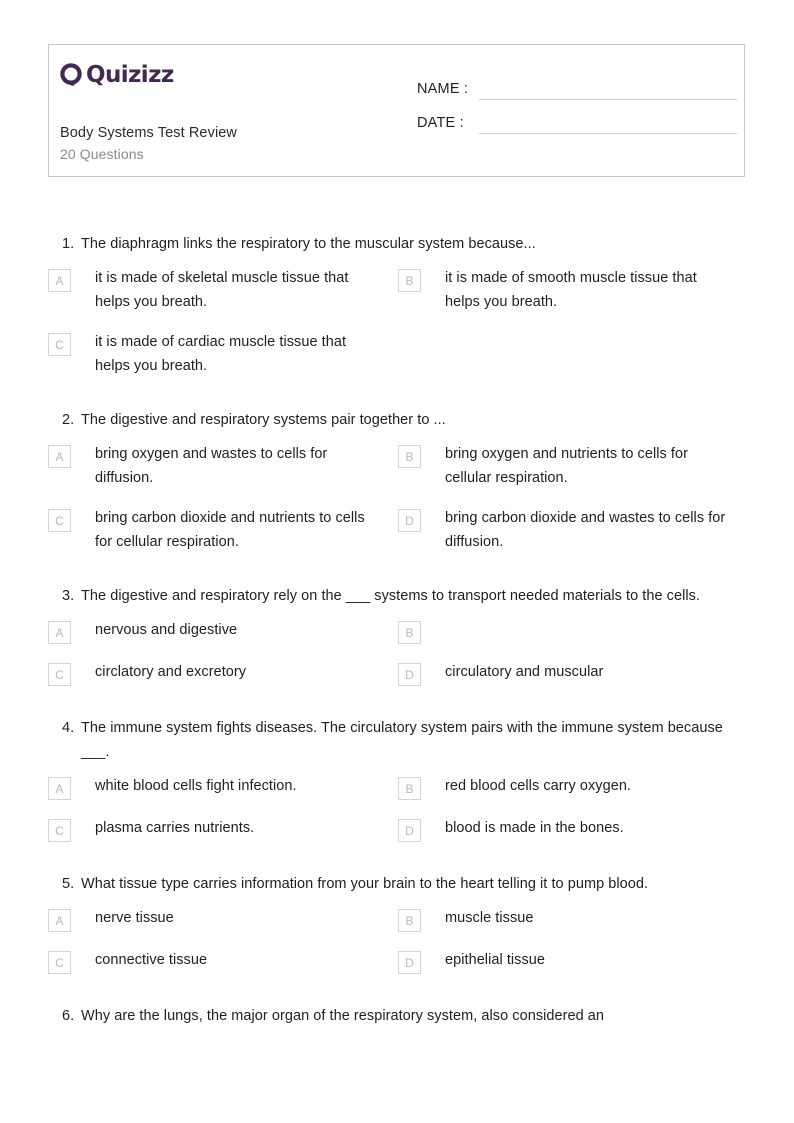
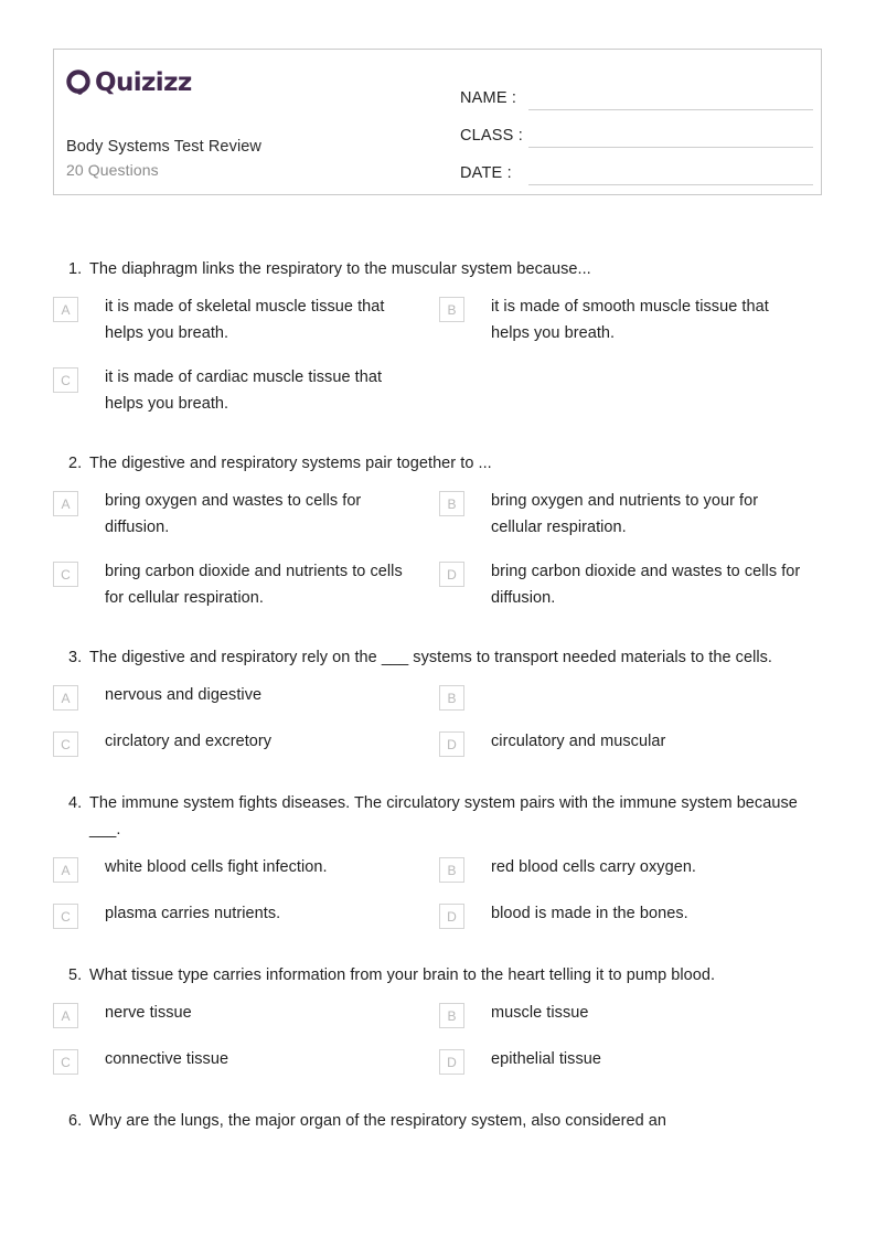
  Quizizz
  Body Systems Test Review
  20 Questions
  NAME :
+ CLASS :
  DATE :
  1.
  The diaphragm links the respiratory to the muscular system because...
  A
  it is made of skeletal muscle tissue that helps you breath.
  B
  it is made of smooth muscle tissue that helps you breath.
  C
  it is made of cardiac muscle tissue that helps you breath.
  2.
  The digestive and respiratory systems pair together to ...
  A
  bring oxygen and wastes to cells for diffusion.
  B
- bring oxygen and nutrients to cells for cellular respiration.
+ bring oxygen and nutrients to your for cellular respiration.
  C
  bring carbon dioxide and nutrients to cells for cellular respiration.
  D
  bring carbon dioxide and wastes to cells for diffusion.
  3.
  The digestive and respiratory rely on the ___ systems to transport needed materials to the cells.
  A
  nervous and digestive
  B
  C
  circlatory and excretory
  D
  circulatory and muscular
  4.
  The immune system fights diseases. The circulatory system pairs with the immune system because ___.
  A
  white blood cells fight infection.
  B
  red blood cells carry oxygen.
  C
  plasma carries nutrients.
  D
  blood is made in the bones.
  5.
  What tissue type carries information from your brain to the heart telling it to pump blood.
  A
  nerve tissue
  B
  muscle tissue
  C
  connective tissue
  D
  epithelial tissue
  6.
  Why are the lungs, the major organ of the respiratory system, also considered an
